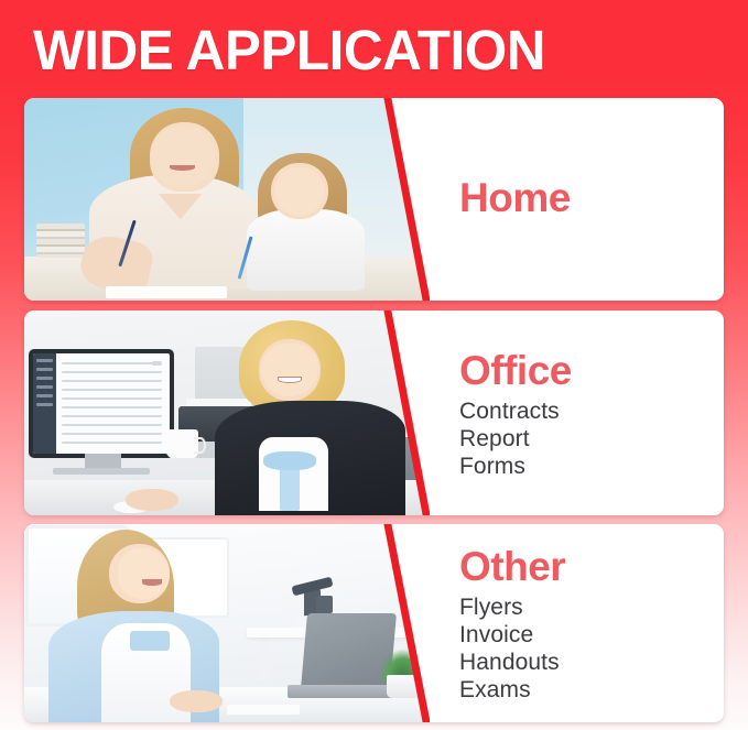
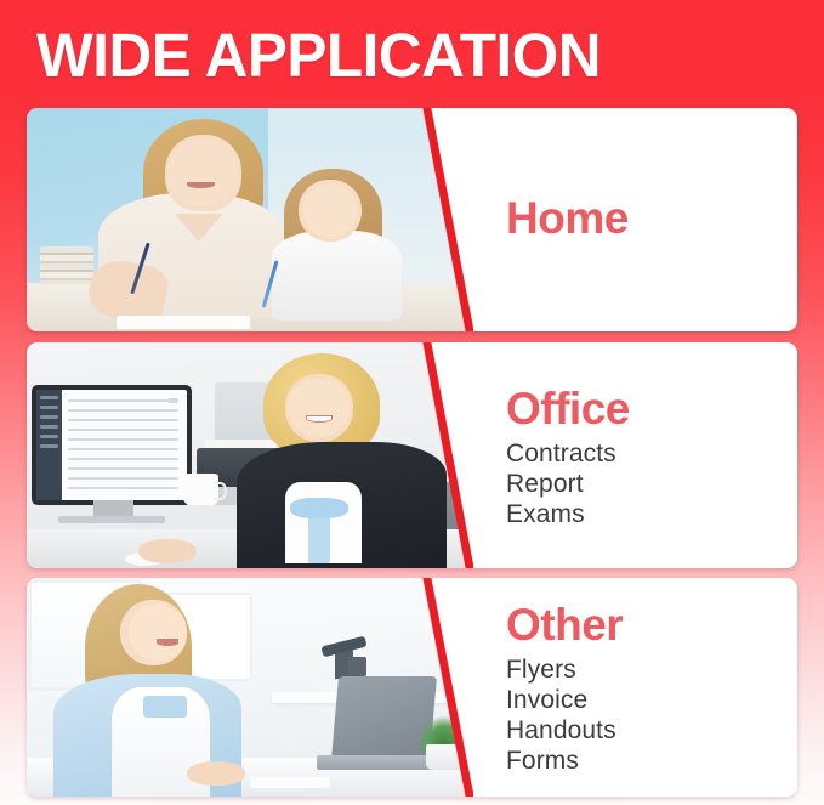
  WIDE APPLICATION
  Home
  Office
  Contracts
  Report
- Forms
+ Exams
  Other
  Flyers
  Invoice
  Handouts
- Exams
+ Forms
